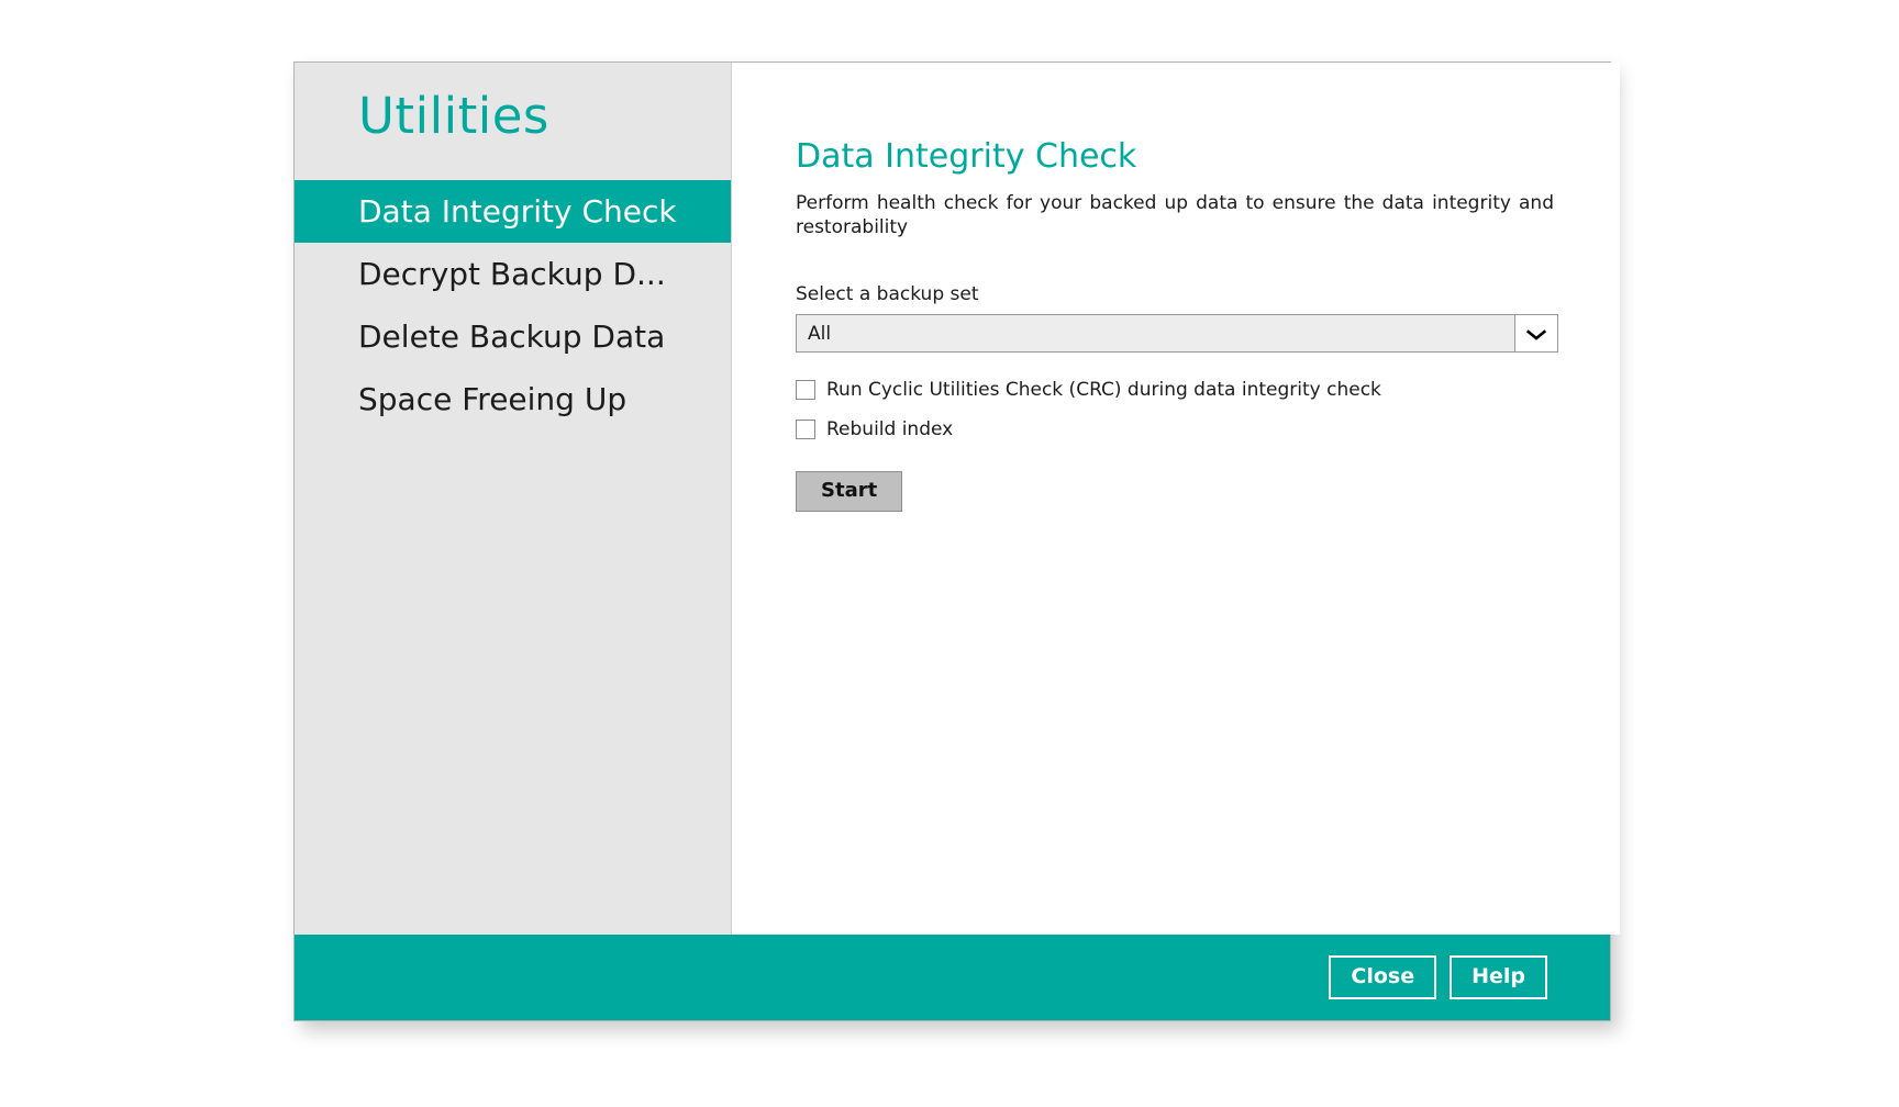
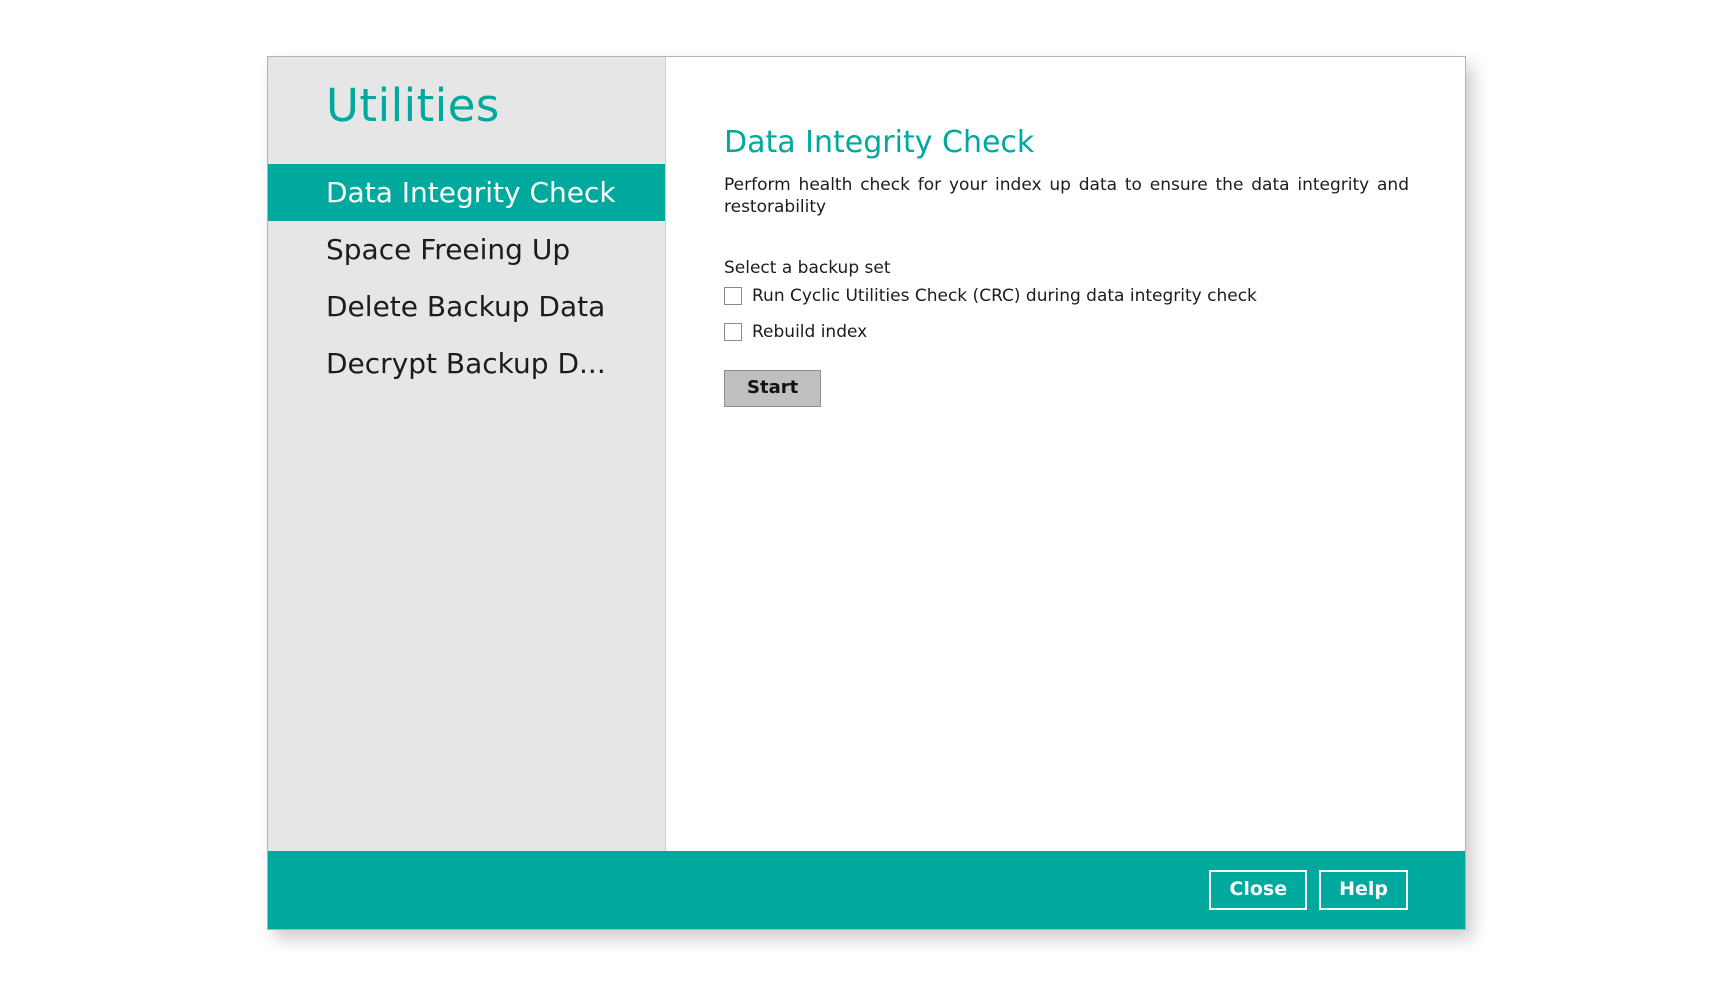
  Utilities
  Data Integrity Check
- Decrypt Backup D...
+ Space Freeing Up
  Delete Backup Data
- Space Freeing Up
+ Decrypt Backup D...
  Data Integrity Check
- Perform health check for your backed up data to ensure the data integrity and restorability
+ Perform health check for your index up data to ensure the data integrity and restorability
  Select a backup set
- All
  Run Cyclic Utilities Check (CRC) during data integrity check
  Rebuild index
  Start
  Close
  Help
